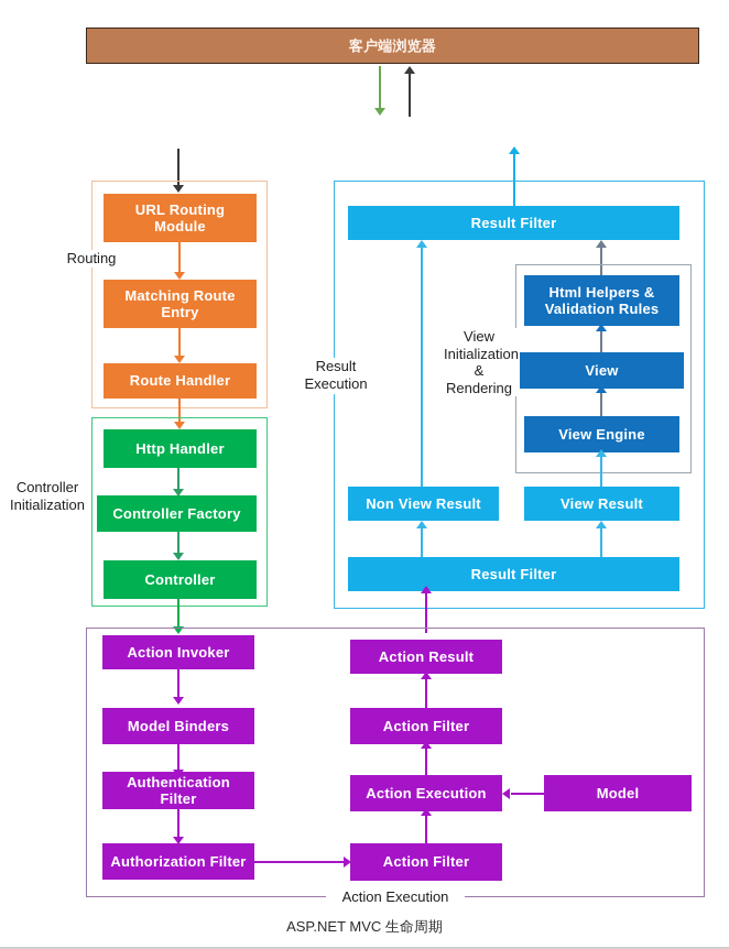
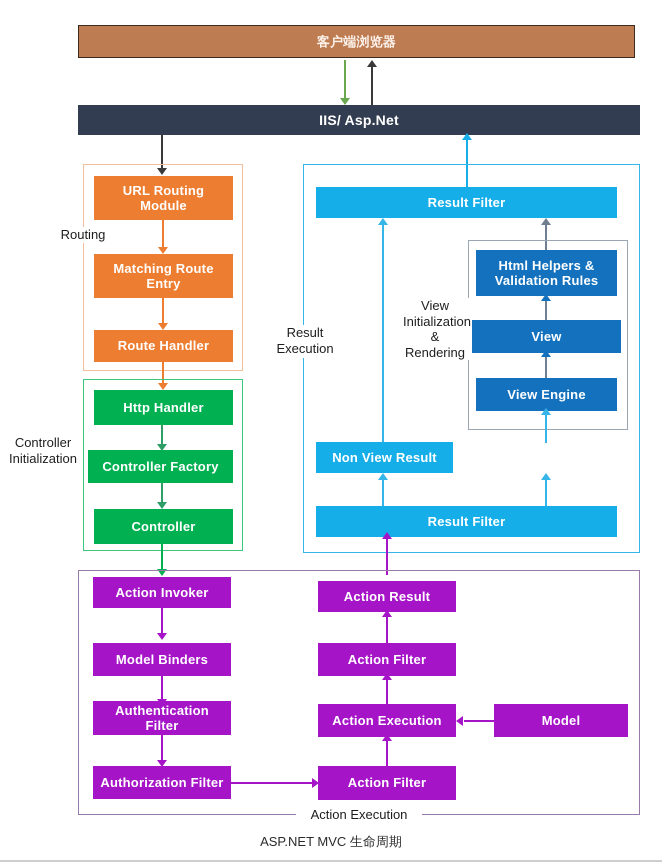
  客户端浏览器
+ IIS/ Asp.Net
  Routing
  URL Routing Module
  Matching Route
  Entry
  Route Handler
  Controller
  Initialization
  Http Handler
  Controller Factory
  Controller
  Result
  Execution
  Result Filter
  View
  Initialization
  &
  Rendering
  Html Helpers &
  Validation Rules
  View
  View Engine
  Non View Result
- View Result
  Result Filter
  Action Execution
  Action Invoker
  Model Binders
  Authentication Filter
  Authorization Filter
  Action Result
  Action Filter
  Action Execution
  Action Filter
  Model
  ASP.NET MVC 生命周期
